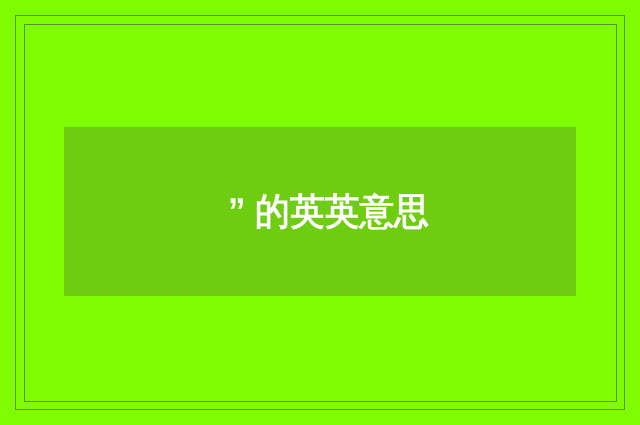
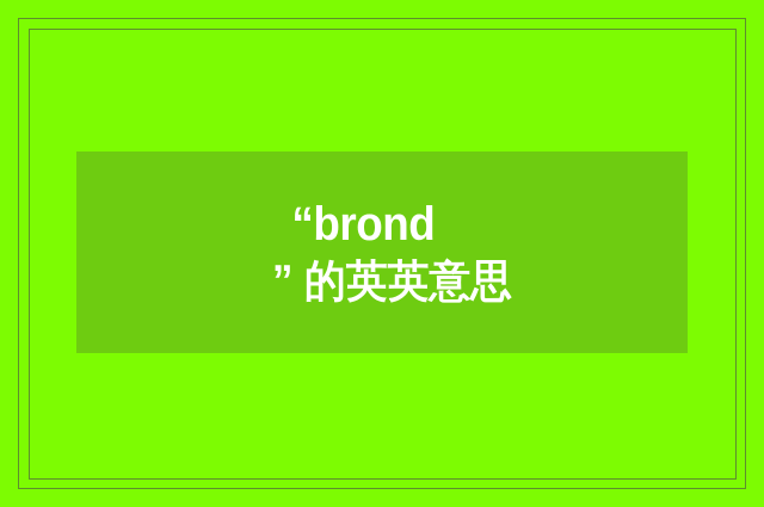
+ “brond
  ” 的英英意思
